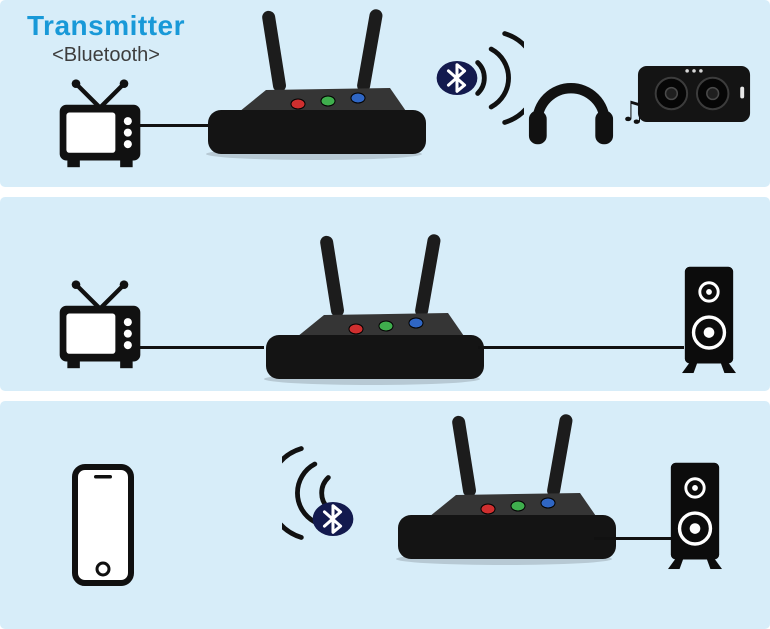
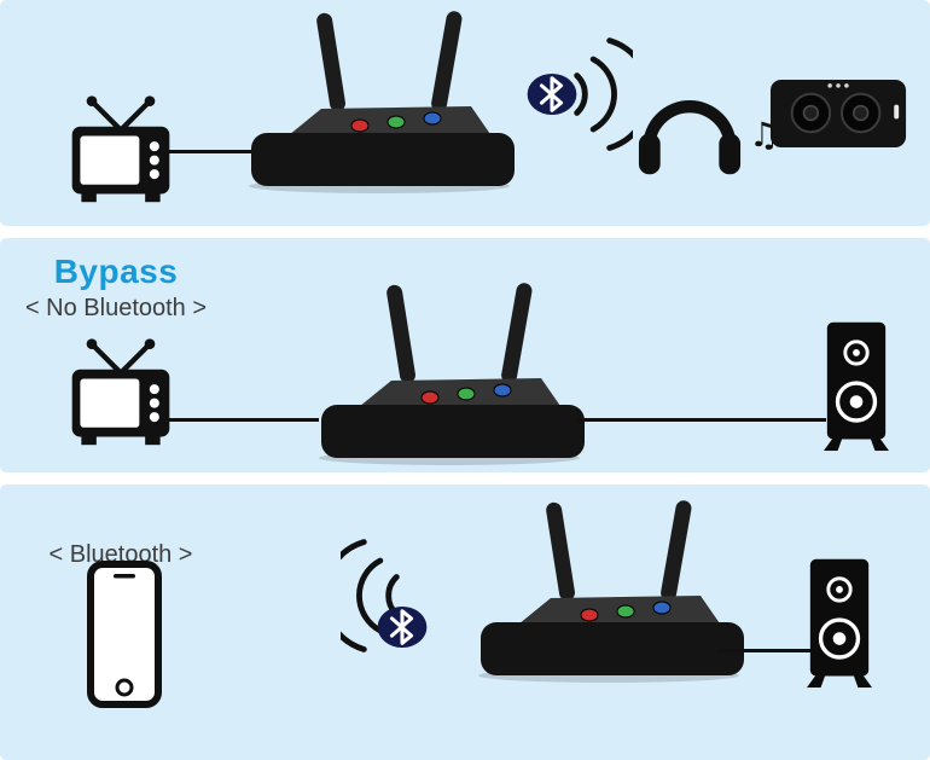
- Transmitter
- <Bluetooth>
  ♫
+ Bypass
+ < No Bluetooth >
+ < Bluetooth >
